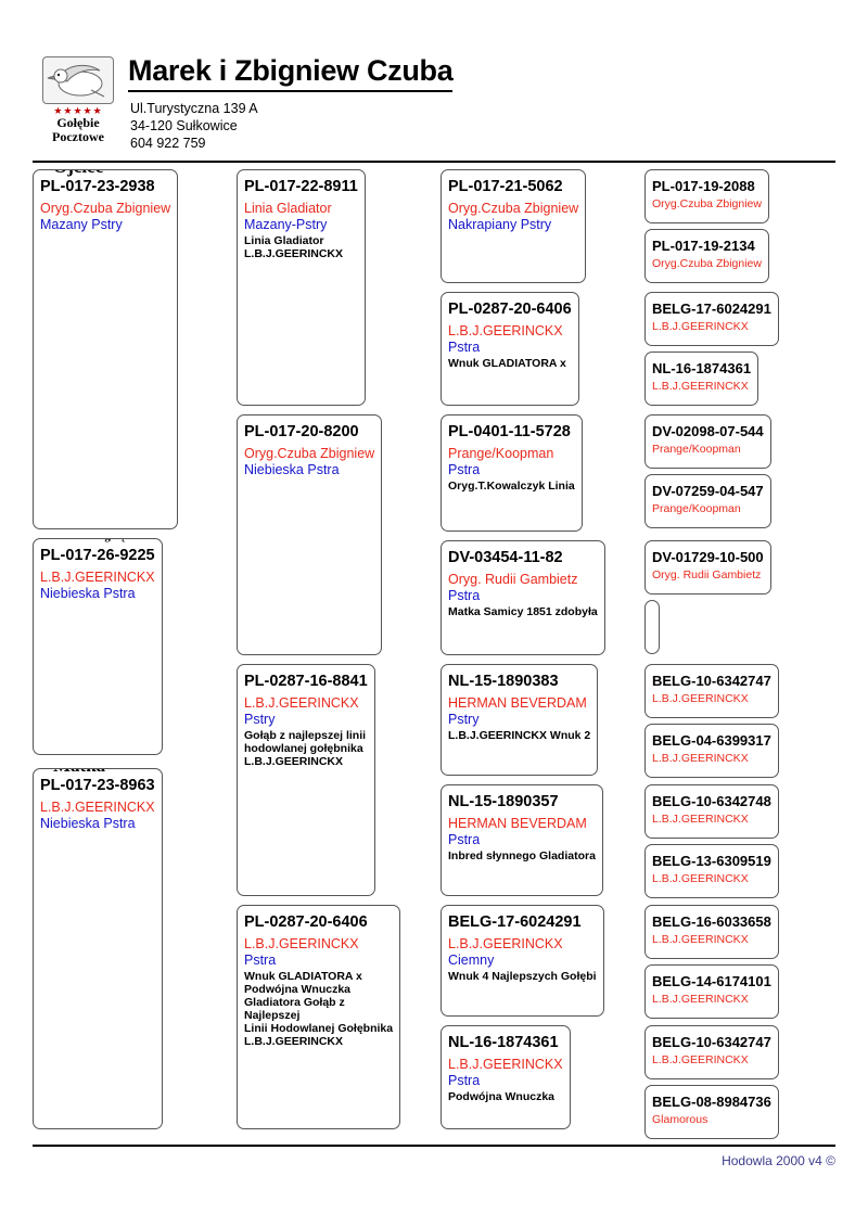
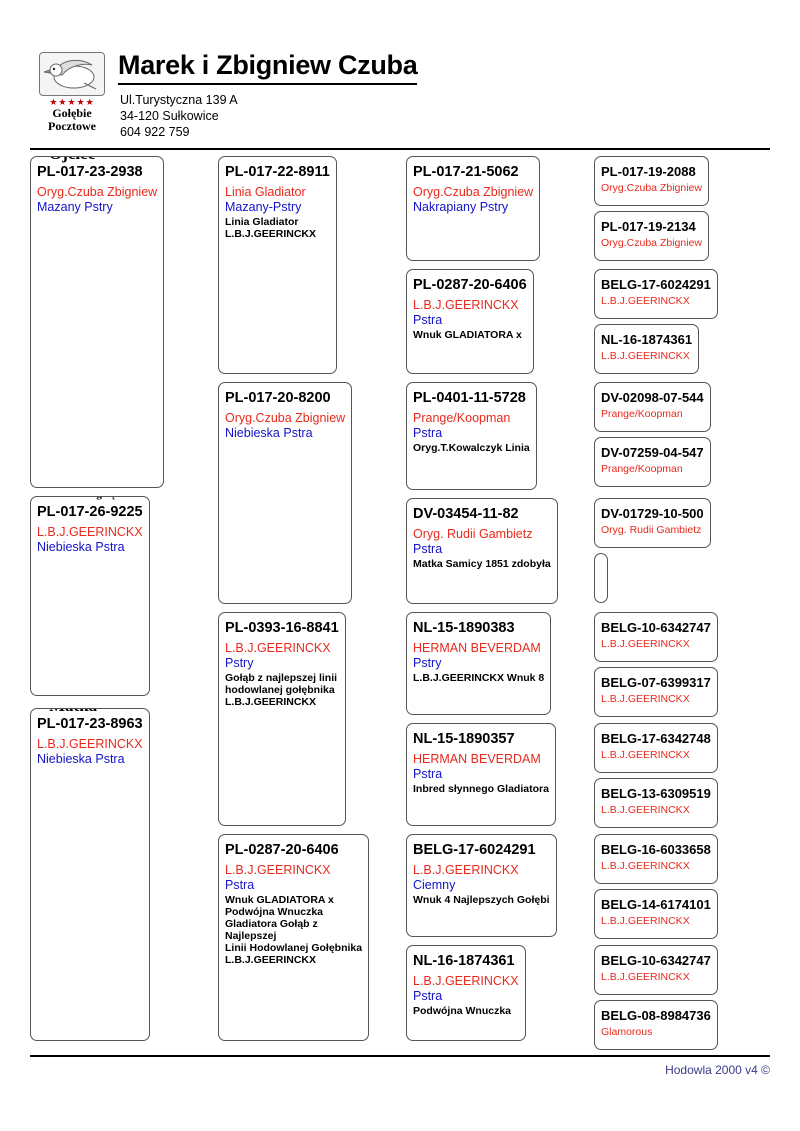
  ★★★★★
  Gołębie
  Pocztowe
  Marek i Zbigniew Czuba
  Ul.Turystyczna 139 A
  34-120 Sułkowice
  604 922 759
  PL-017-23-2938
  Oryg.Czuba Zbigniew
  Mazany Pstry
  PL-017-26-9225
  L.B.J.GEERINCKX
  Niebieska Pstra
  PL-017-23-8963
  L.B.J.GEERINCKX
  Niebieska Pstra
  PL-017-22-8911
  Linia Gladiator
  Mazany-Pstry
  Linia Gladiator
  L.B.J.GEERINCKX
  PL-017-20-8200
  Oryg.Czuba Zbigniew
  Niebieska Pstra
- PL-0287-16-8841
+ PL-0393-16-8841
  L.B.J.GEERINCKX
  Pstry
  Gołąb z najlepszej linii
  hodowlanej gołębnika
  L.B.J.GEERINCKX
  PL-0287-20-6406
  L.B.J.GEERINCKX
  Pstra
  Wnuk GLADIATORA x
  Podwójna Wnuczka
  Gladiatora Gołąb z
  Najlepszej
  Linii Hodowlanej Gołębnika
  L.B.J.GEERINCKX
  PL-017-21-5062
  Oryg.Czuba Zbigniew
  Nakrapiany Pstry
  PL-0287-20-6406
  L.B.J.GEERINCKX
  Pstra
  Wnuk GLADIATORA x
  PL-0401-11-5728
  Prange/Koopman
  Pstra
  Oryg.T.Kowalczyk Linia
  DV-03454-11-82
  Oryg. Rudii Gambietz
  Pstra
  Matka Samicy 1851 zdobyła
  NL-15-1890383
  HERMAN BEVERDAM
  Pstry
- L.B.J.GEERINCKX Wnuk 2
+ L.B.J.GEERINCKX Wnuk 8
  NL-15-1890357
  HERMAN BEVERDAM
  Pstra
  Inbred słynnego Gladiatora
  BELG-17-6024291
  L.B.J.GEERINCKX
  Ciemny
  Wnuk 4 Najlepszych Gołębi
  NL-16-1874361
  L.B.J.GEERINCKX
  Pstra
  Podwójna Wnuczka
  PL-017-19-2088
  Oryg.Czuba Zbigniew
  PL-017-19-2134
  Oryg.Czuba Zbigniew
  BELG-17-6024291
  L.B.J.GEERINCKX
  NL-16-1874361
  L.B.J.GEERINCKX
  DV-02098-07-544
  Prange/Koopman
  DV-07259-04-547
  Prange/Koopman
  DV-01729-10-500
  Oryg. Rudii Gambietz
  BELG-10-6342747
  L.B.J.GEERINCKX
- BELG-04-6399317
+ BELG-07-6399317
  L.B.J.GEERINCKX
- BELG-10-6342748
+ BELG-17-6342748
  L.B.J.GEERINCKX
  BELG-13-6309519
  L.B.J.GEERINCKX
  BELG-16-6033658
  L.B.J.GEERINCKX
  BELG-14-6174101
  L.B.J.GEERINCKX
  BELG-10-6342747
  L.B.J.GEERINCKX
  BELG-08-8984736
  Glamorous
  Hodowla 2000 v4 ©
